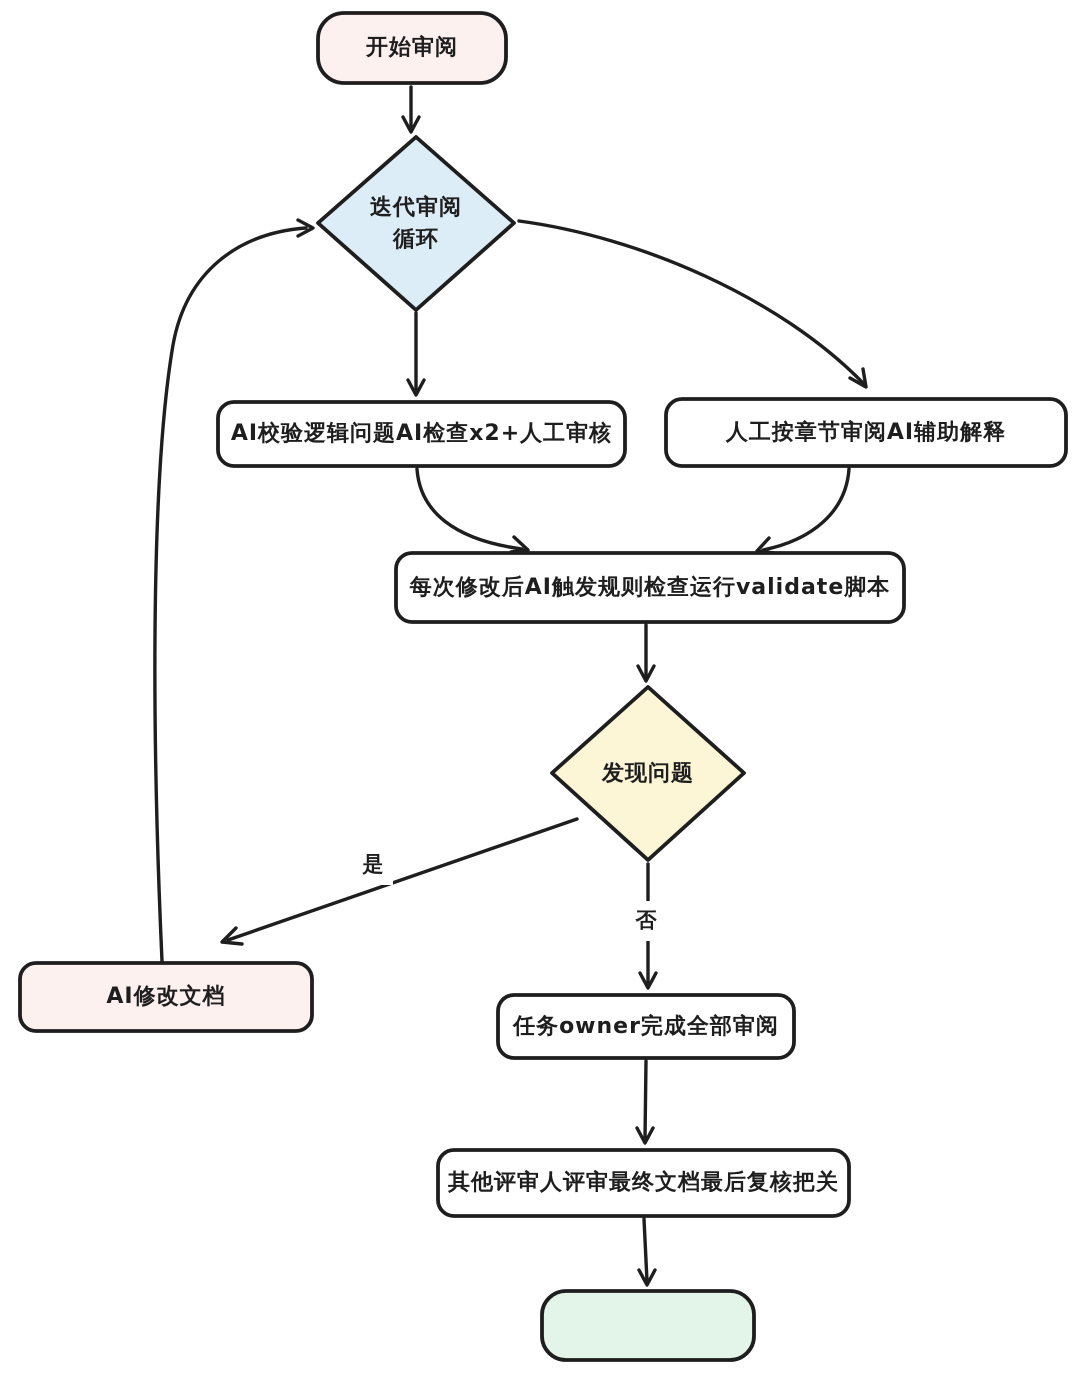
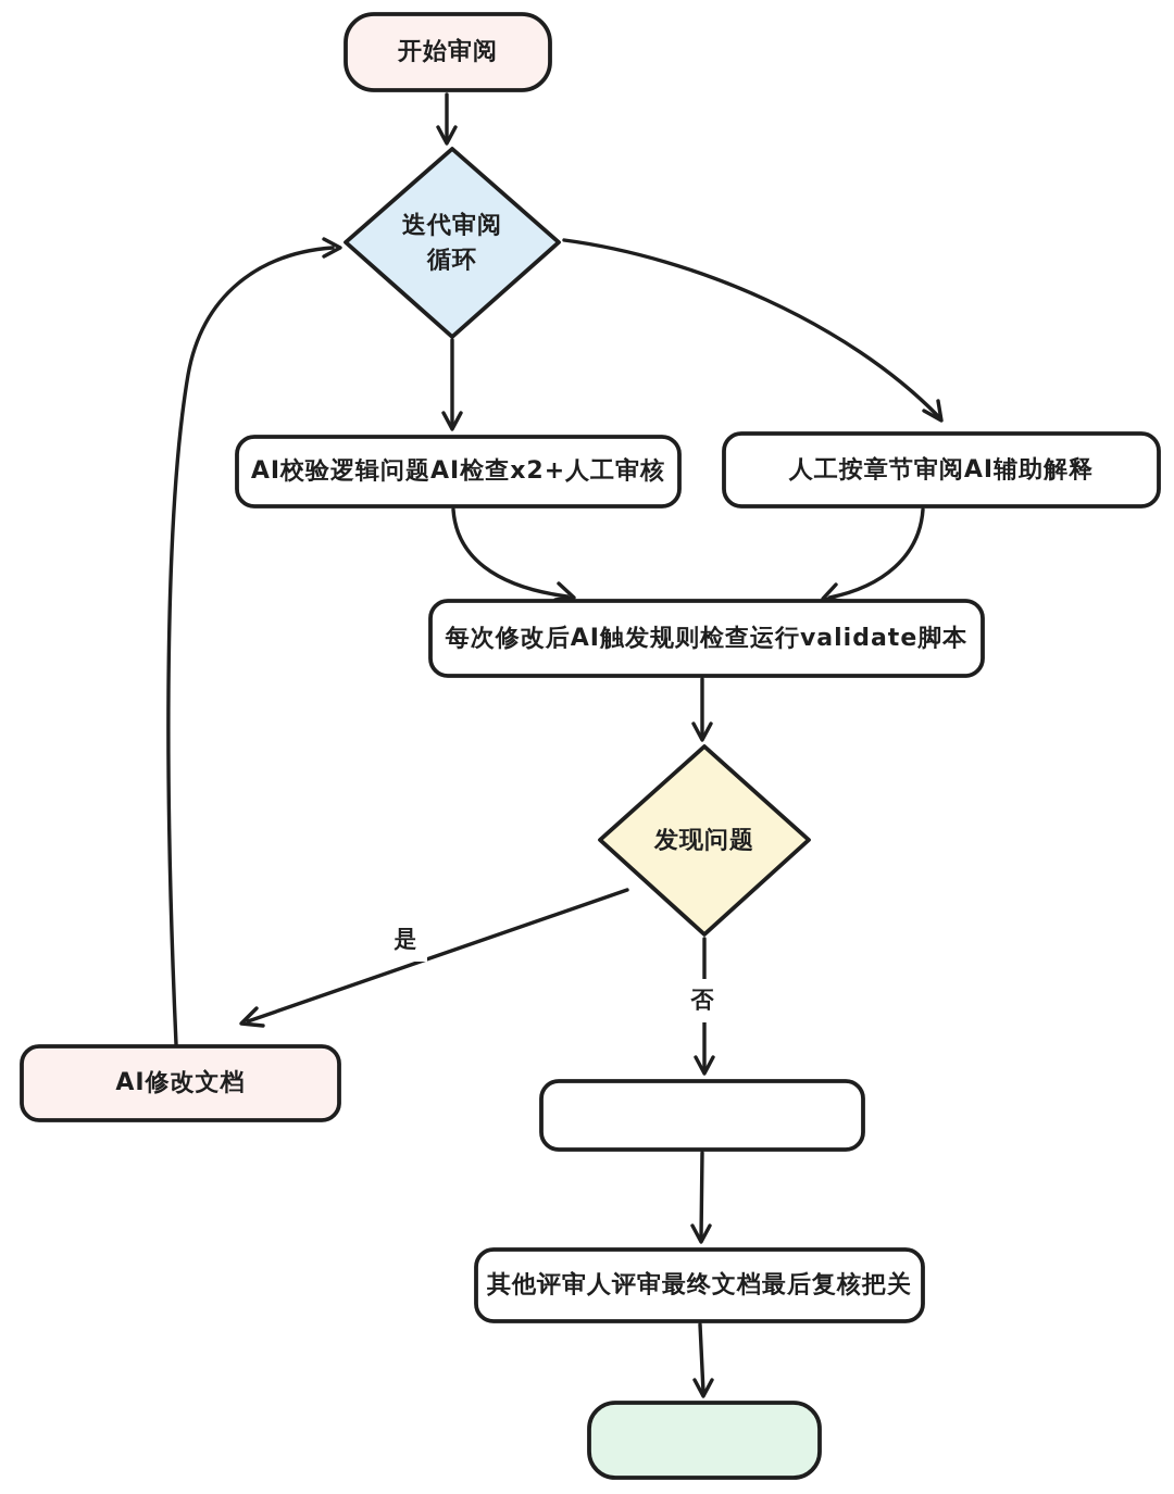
  开始审阅
  迭代审阅
  循环
  AI校验逻辑问题AI检查x2+人工审核
  人工按章节审阅AI辅助解释
  每次修改后AI触发规则检查运行validate脚本
  发现问题
  AI修改文档
- 任务owner完成全部审阅
  其他评审人评审最终文档最后复核把关
  是
  否
